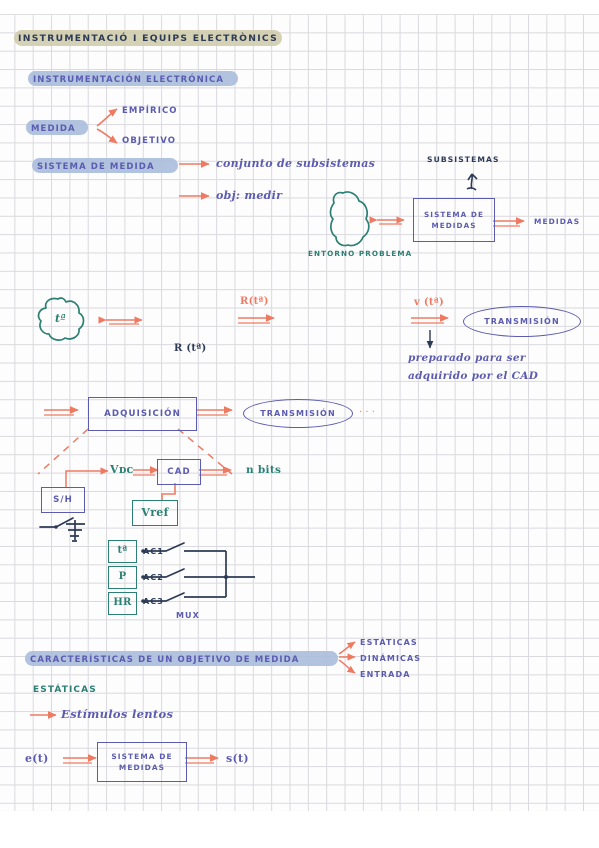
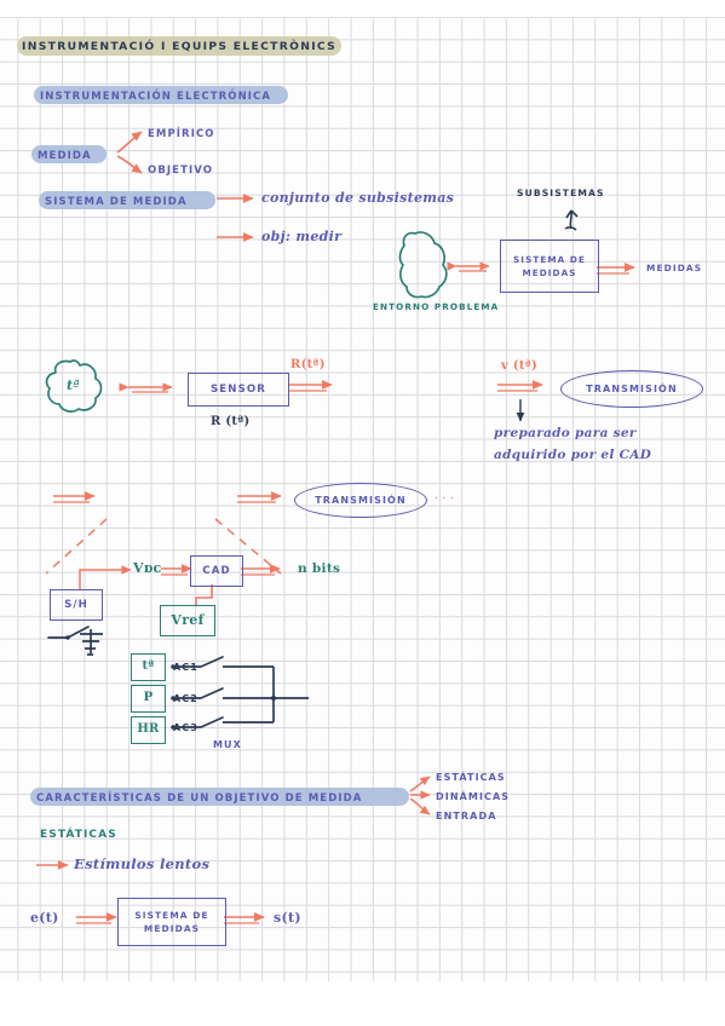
  INSTRUMENTACIÓ I EQUIPS ELECTRÒNICS
  INSTRUMENTACIÓN ELECTRÓNICA
  MEDIDA
  EMPÍRICO
  OBJETIVO
  SISTEMA DE MEDIDA
  conjunto de subsistemas
  obj: medir
  SUBSISTEMAS
  ENTORNO PROBLEMA
  SISTEMA DE
  MEDIDAS
  MEDIDAS
  tª
+ SENSOR
  R (tª)
  R(tª)
  v (tª)
  TRANSMISIÓN
  preparado para ser
  adquirido por el CAD
- ADQUISICIÓN
  TRANSMISIÓN
  · · ·
  Vᴅᴄ
  CAD
  n bits
  S/H
  Vref
  tª
  AC1
  P
  AC2
  HR
  AC3
  MUX
  CARACTERÍSTICAS DE UN OBJETIVO DE MEDIDA
  ESTÁTICAS
  DINÁMICAS
  ENTRADA
  ESTÁTICAS
  Estímulos lentos
  e(t)
  SISTEMA DE
  MEDIDAS
  s(t)
